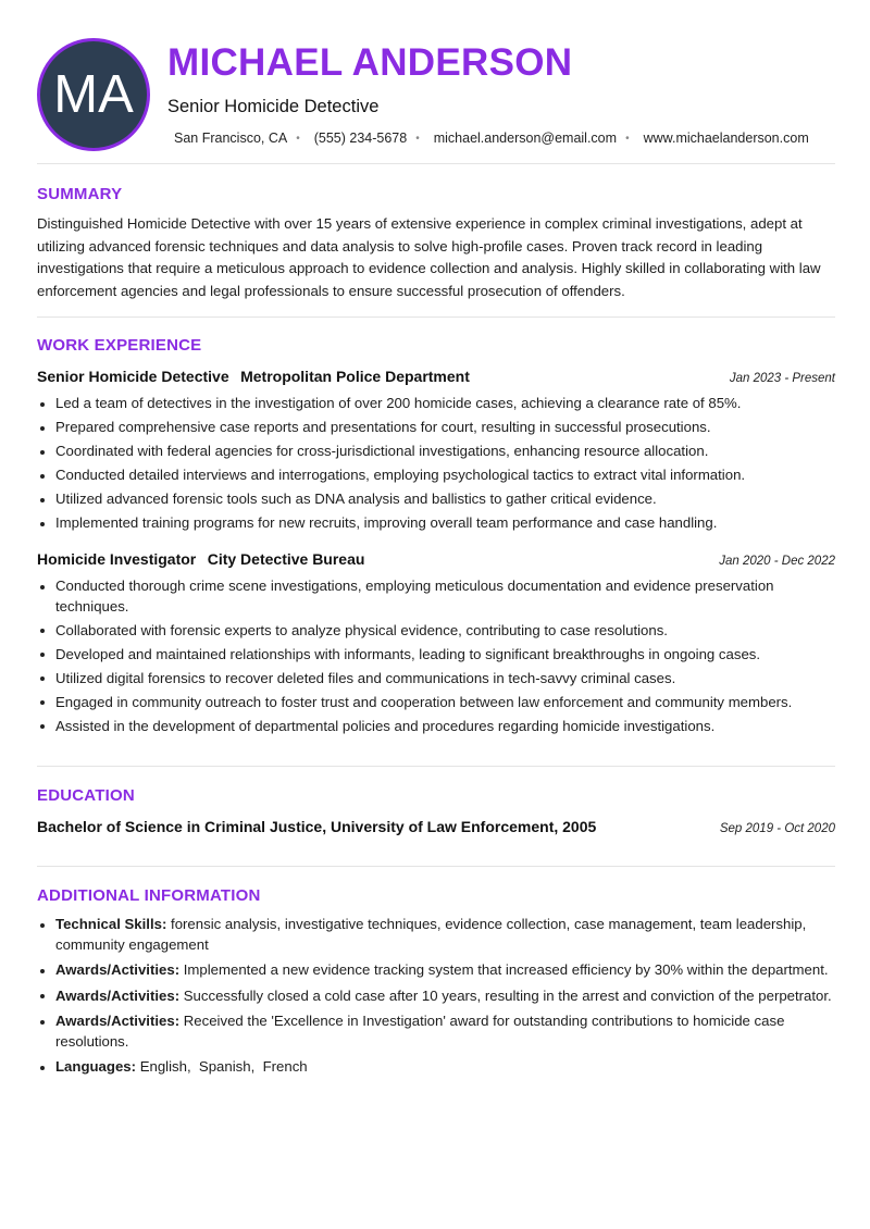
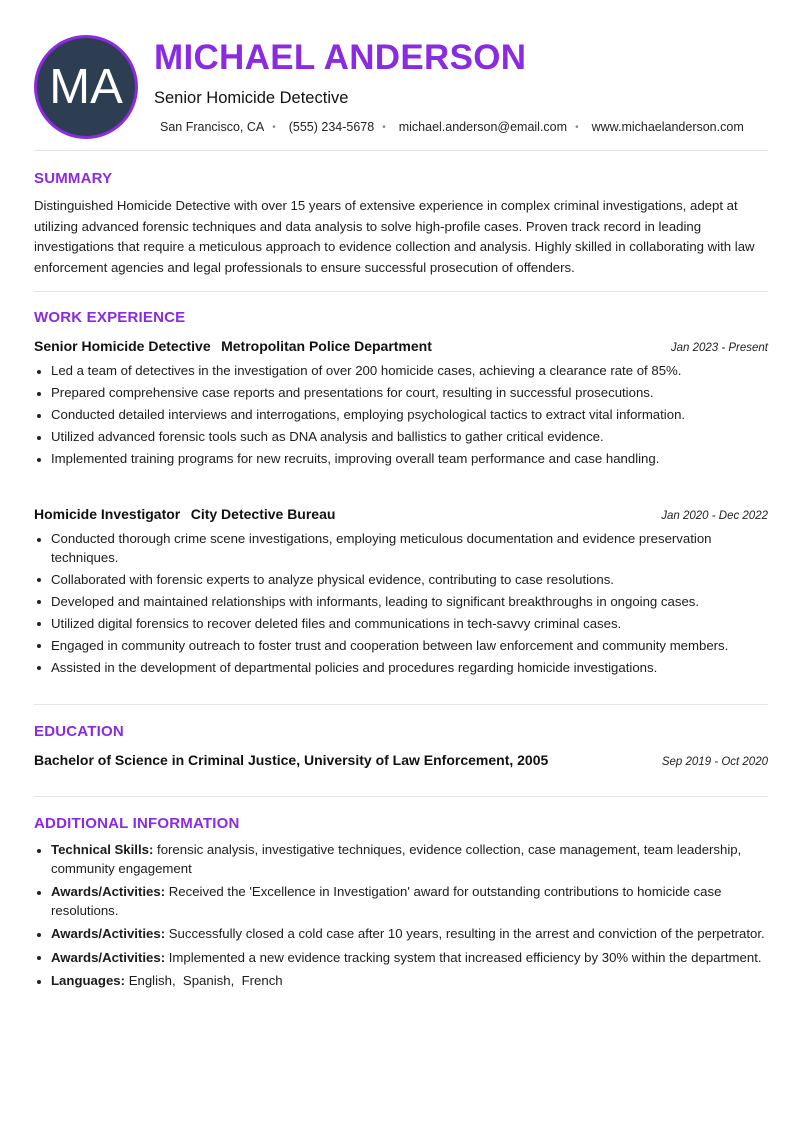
  MA
  MICHAEL ANDERSON
  Senior Homicide Detective
  San Francisco, CA
  •
  (555) 234-5678
  •
  michael.anderson@email.com
  •
  www.michaelanderson.com
  SUMMARY
  Distinguished Homicide Detective with over 15 years of extensive experience in complex criminal investigations, adept at utilizing advanced forensic techniques and data analysis to solve high-profile cases. Proven track record in leading investigations that require a meticulous approach to evidence collection and analysis. Highly skilled in collaborating with law enforcement agencies and legal professionals to ensure successful prosecution of offenders.
  WORK EXPERIENCE
  Senior Homicide Detective Metropolitan Police Department
  Jan 2023 - Present
  Led a team of detectives in the investigation of over 200 homicide cases, achieving a clearance rate of 85%.
  Prepared comprehensive case reports and presentations for court, resulting in successful prosecutions.
- Coordinated with federal agencies for cross-jurisdictional investigations, enhancing resource allocation.
  Conducted detailed interviews and interrogations, employing psychological tactics to extract vital information.
  Utilized advanced forensic tools such as DNA analysis and ballistics to gather critical evidence.
  Implemented training programs for new recruits, improving overall team performance and case handling.
  Homicide Investigator City Detective Bureau
  Jan 2020 - Dec 2022
  Conducted thorough crime scene investigations, employing meticulous documentation and evidence preservation techniques.
  Collaborated with forensic experts to analyze physical evidence, contributing to case resolutions.
  Developed and maintained relationships with informants, leading to significant breakthroughs in ongoing cases.
  Utilized digital forensics to recover deleted files and communications in tech-savvy criminal cases.
  Engaged in community outreach to foster trust and cooperation between law enforcement and community members.
  Assisted in the development of departmental policies and procedures regarding homicide investigations.
  EDUCATION
  Bachelor of Science in Criminal Justice, University of Law Enforcement, 2005
  Sep 2019 - Oct 2020
  ADDITIONAL INFORMATION
  Technical Skills: forensic analysis, investigative techniques, evidence collection, case management, team leadership, community engagement
- Awards/Activities: Implemented a new evidence tracking system that increased efficiency by 30% within the department.
+ Awards/Activities: Received the 'Excellence in Investigation' award for outstanding contributions to homicide case resolutions.
  Awards/Activities: Successfully closed a cold case after 10 years, resulting in the arrest and conviction of the perpetrator.
- Awards/Activities: Received the 'Excellence in Investigation' award for outstanding contributions to homicide case resolutions.
+ Awards/Activities: Implemented a new evidence tracking system that increased efficiency by 30% within the department.
  Languages: English, Spanish, French
